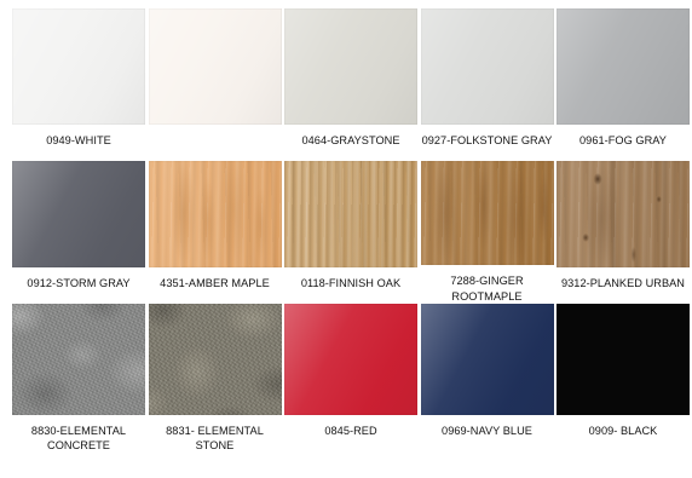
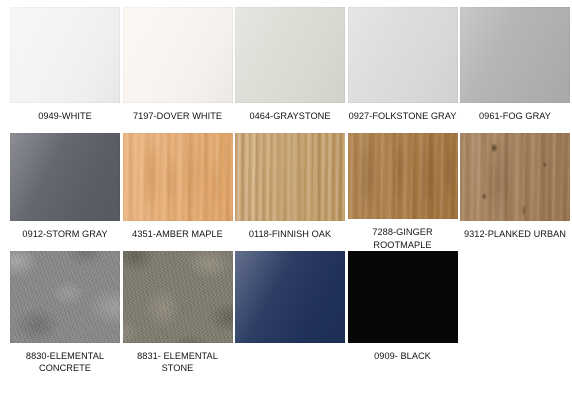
  0949-WHITE
+ 7197-DOVER WHITE
  0464-GRAYSTONE
  0927-FOLKSTONE GRAY
  0961-FOG GRAY
  0912-STORM GRAY
  4351-AMBER MAPLE
  0118-FINNISH OAK
  7288-GINGER ROOTMAPLE
  9312-PLANKED URBAN
  8830-ELEMENTAL
  CONCRETE
  8831- ELEMENTAL
  STONE
- 0845-RED
- 0969-NAVY BLUE
  0909- BLACK
